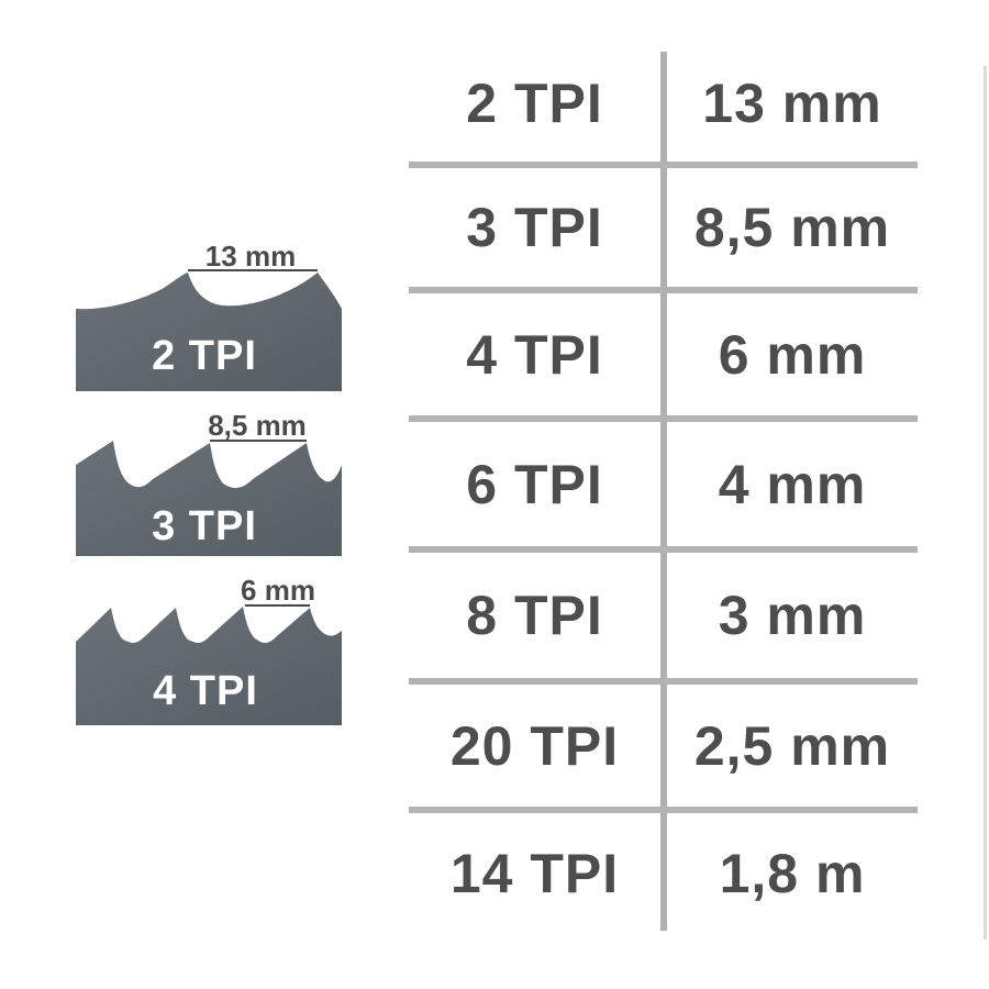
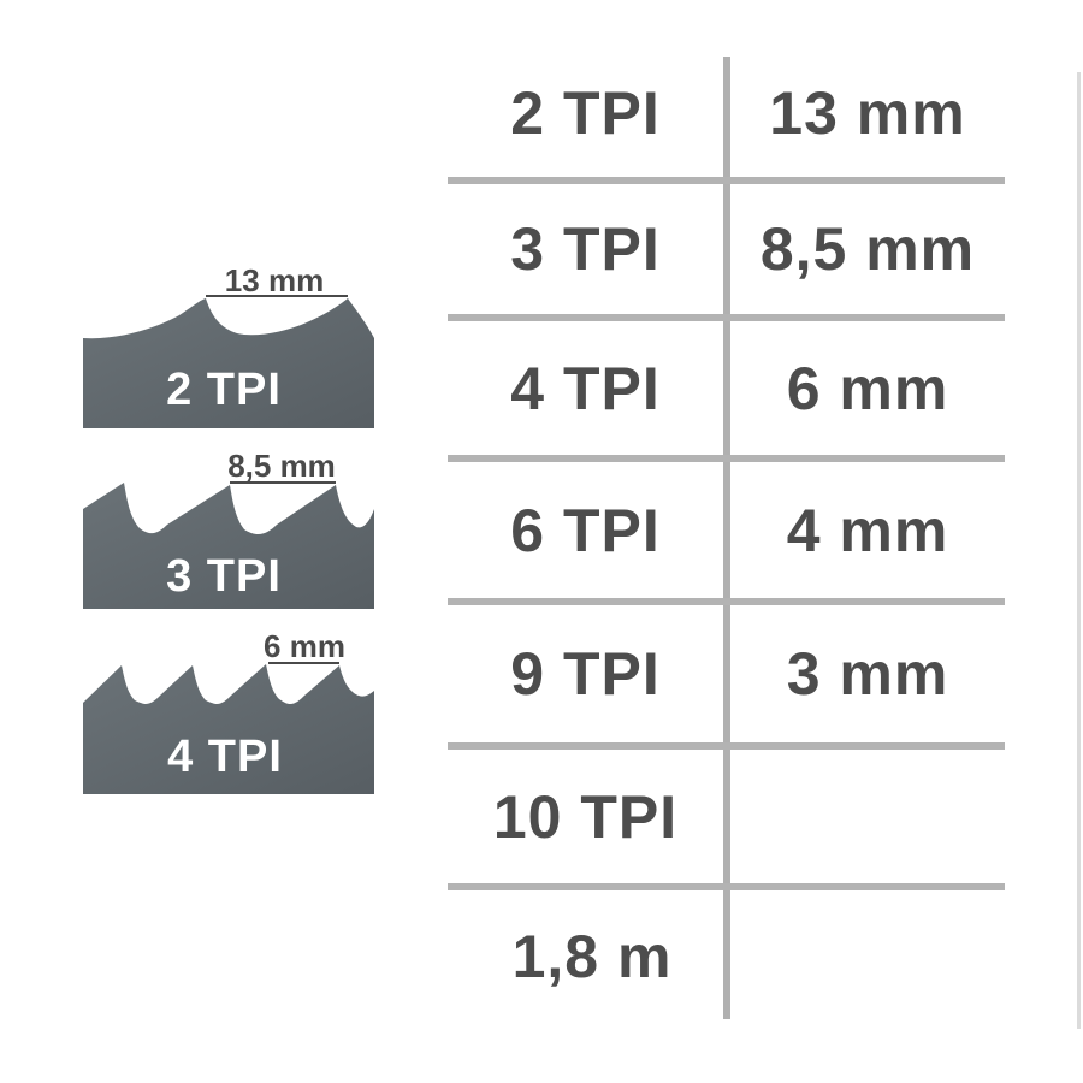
  13 mm
  2 TPI
  8,5 mm
  3 TPI
  6 mm
  4 TPI
  2 TPI
  13 mm
  3 TPI
  8,5 mm
  4 TPI
  6 mm
  6 TPI
  4 mm
- 8 TPI
+ 9 TPI
  3 mm
- 20 TPI
+ 10 TPI
- 2,5 mm
- 14 TPI
  1,8 m
